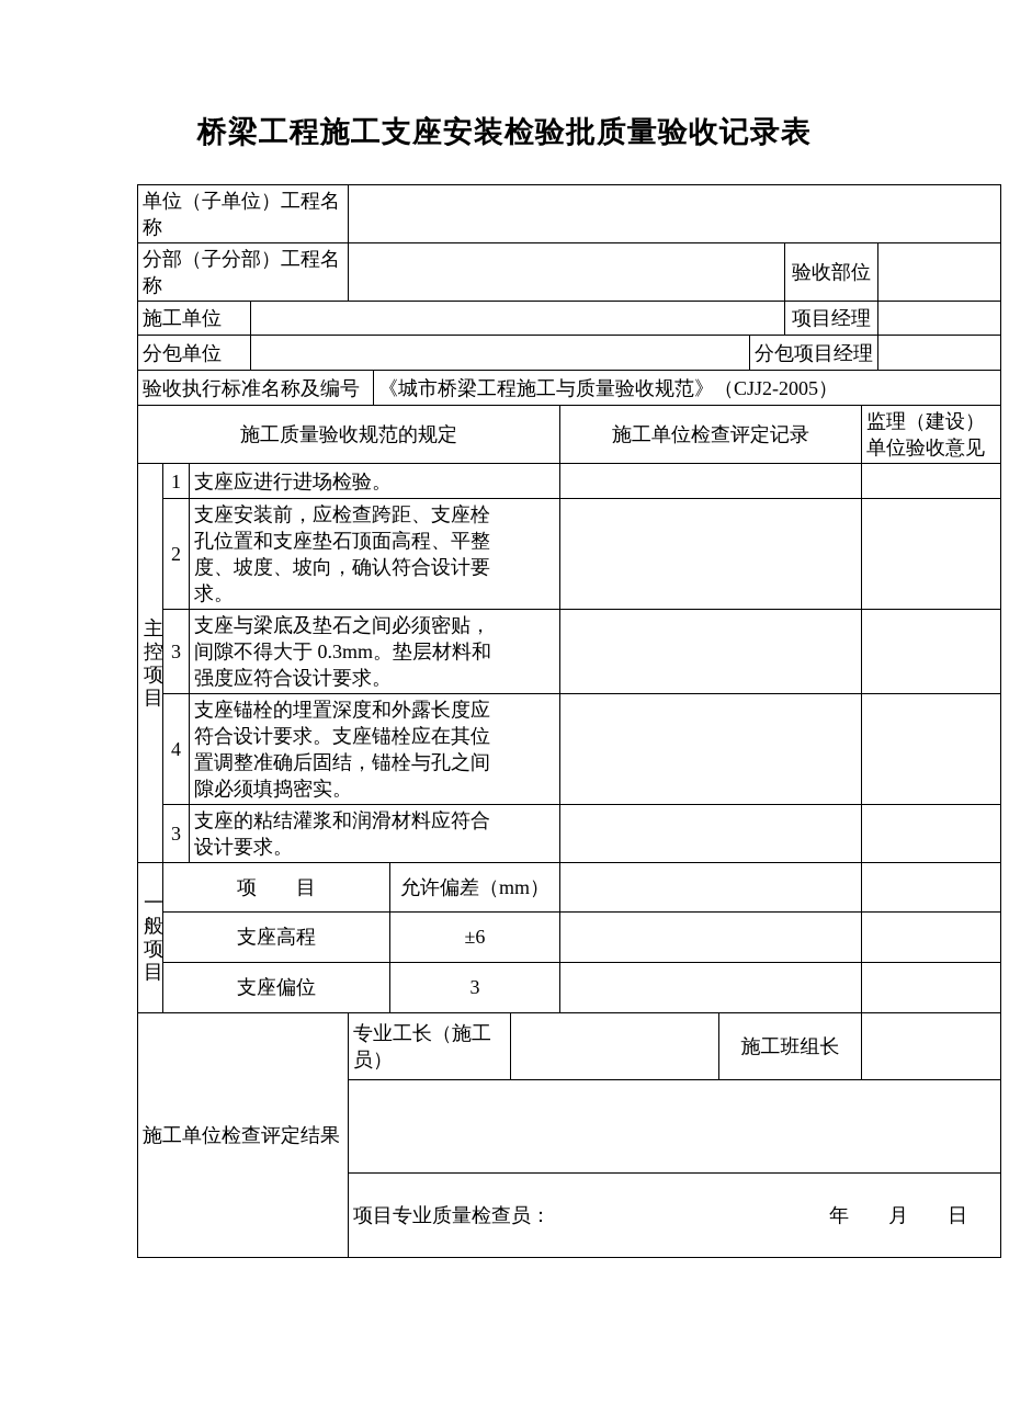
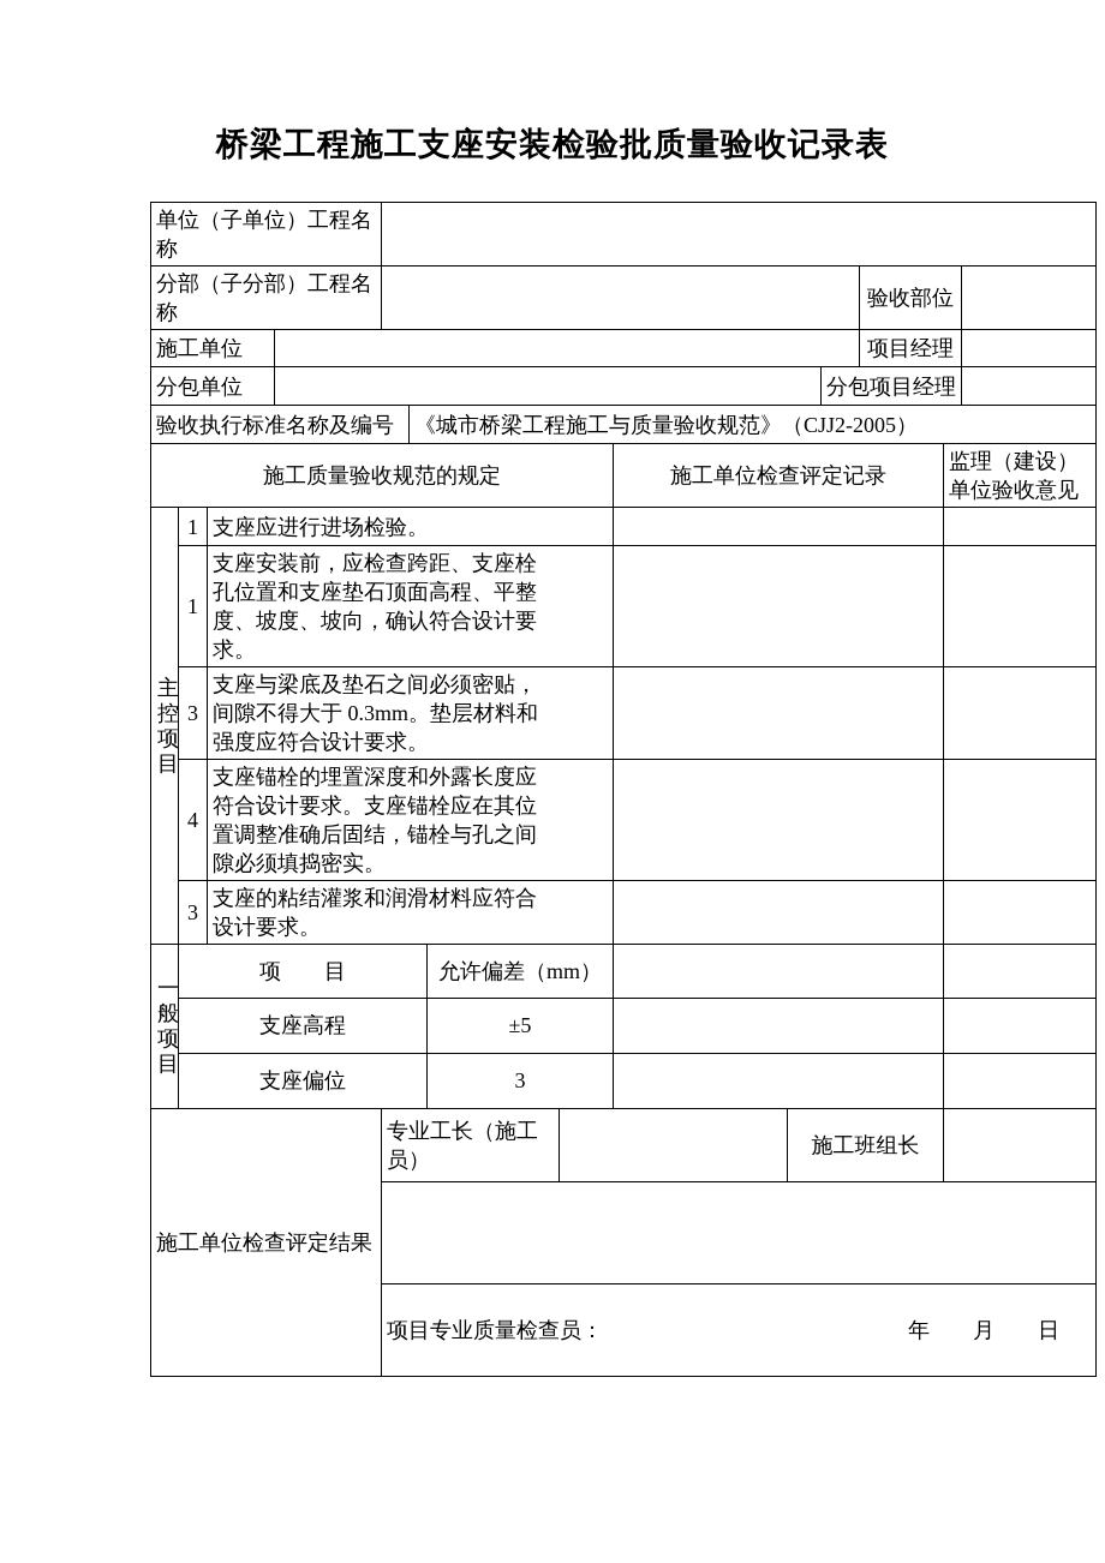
  桥梁工程施工支座安装检验批质量验收记录表
  单位（子单位）工程名称
  分部（子分部）工程名称		验收部位
  施工单位		项目经理
  分包单位		分包项目经理
  验收执行标准名称及编号	《城市桥梁工程施工与质量验收规范》（CJJ2-2005）
  施工质量验收规范的规定	施工单位检查评定记录	监理（建设） 单位验收意见
  主控项目	1	支座应进行进场检验。
- 2	支座安装前，应检查跨距、支座栓 孔位置和支座垫石顶面高程、平整 度、坡度、坡向，确认符合设计要 求。
+ 1	支座安装前，应检查跨距、支座栓 孔位置和支座垫石顶面高程、平整 度、坡度、坡向，确认符合设计要 求。
  3	支座与梁底及垫石之间必须密贴， 间隙不得大于 0.3mm。垫层材料和 强度应符合设计要求。
  4	支座锚栓的埋置深度和外露长度应 符合设计要求。支座锚栓应在其位 置调整准确后固结，锚栓与孔之间 隙必须填捣密实。
  3	支座的粘结灌浆和润滑材料应符合 设计要求。
  一般项目	项 目	允许偏差（mm）
- 支座高程	±6
+ 支座高程	±5
  支座偏位	3
  施工单位检查评定结果	专业工长（施工 员）		施工班组长
  项目专业质量检查员： 年 月 日
